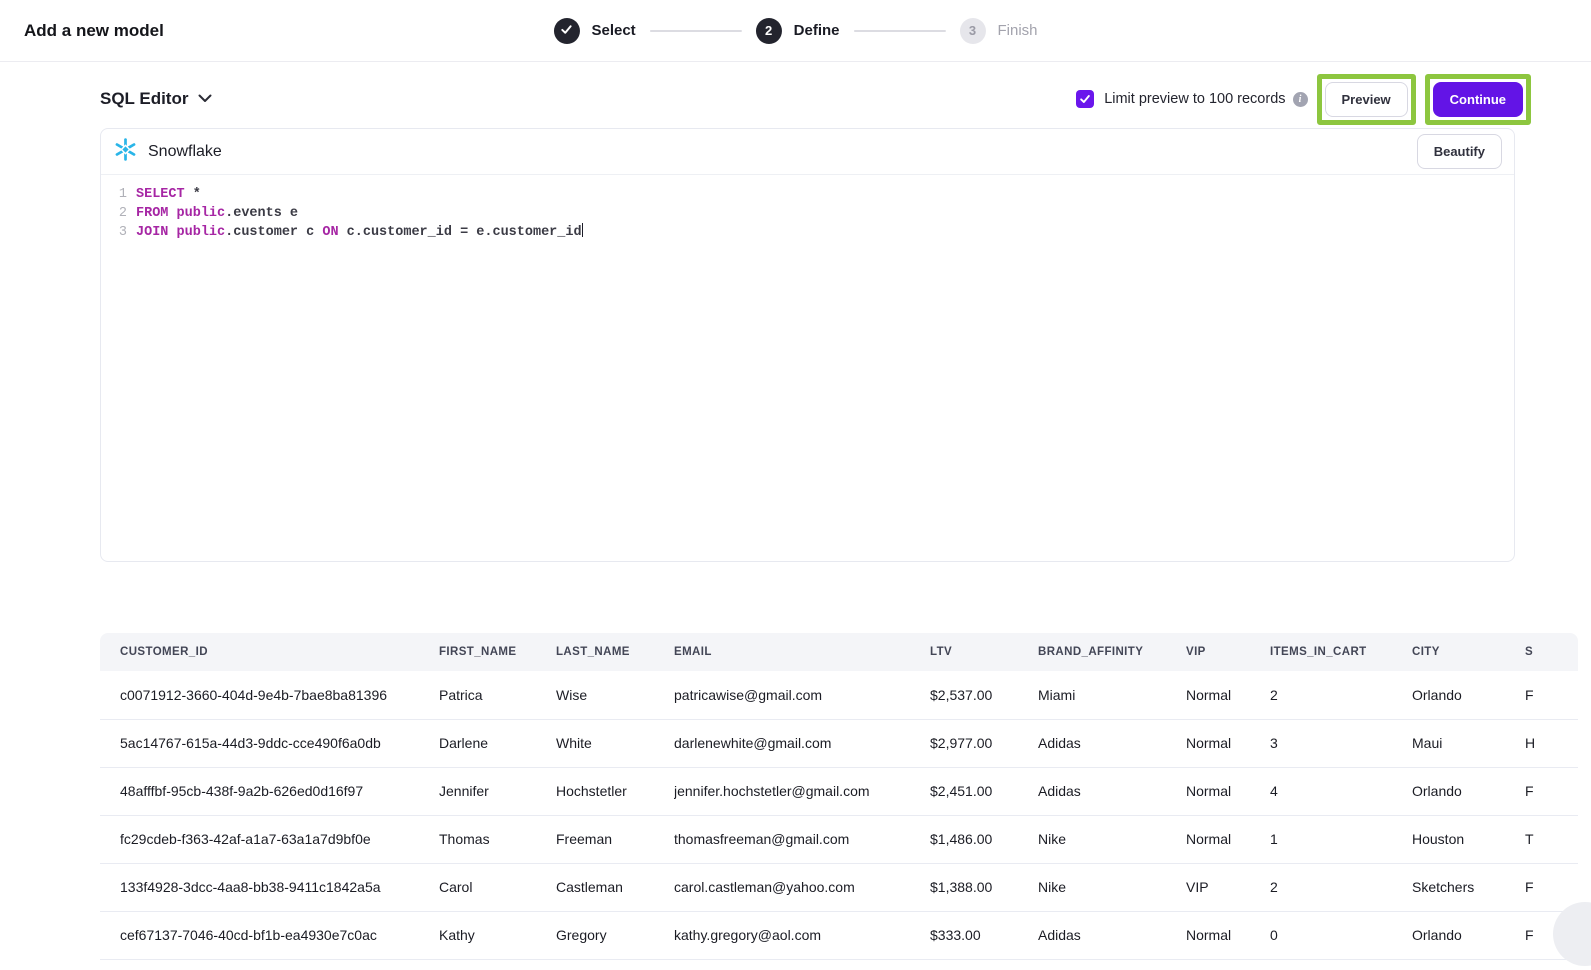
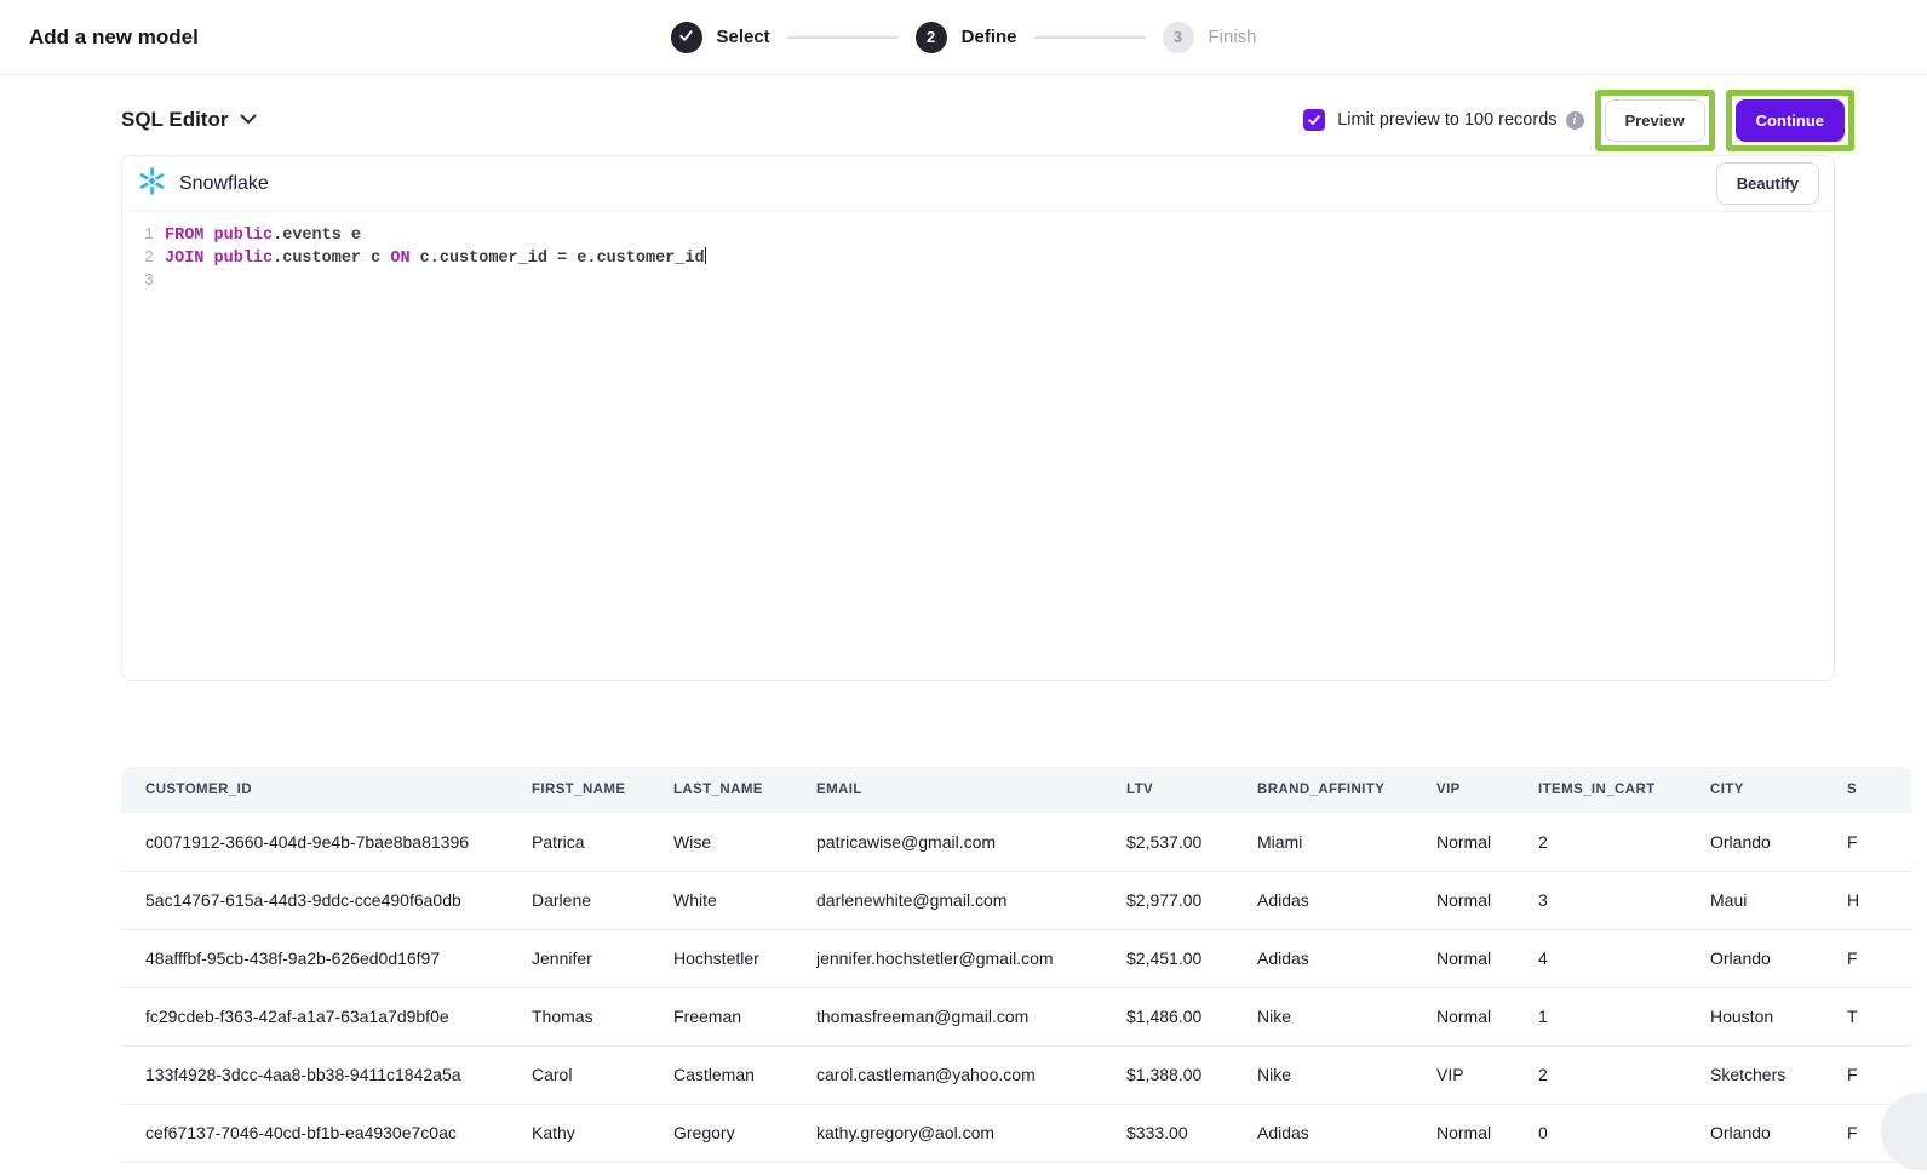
  Add a new model
  Select
  2
  Define
  3
  Finish
  SQL Editor
  Limit preview to 100 records
  i
  Preview
  Continue
  Snowflake
  Beautify
  1
  2
  3
- SELECT *
  FROM public.events e
  JOIN public.customer c ON c.customer_id = e.customer_id
  CUSTOMER_ID	FIRST_NAME	LAST_NAME	EMAIL	LTV	BRAND_AFFINITY	VIP	ITEMS_IN_CART	CITY	S
  c0071912-3660-404d-9e4b-7bae8ba81396	Patrica	Wise	patricawise@gmail.com	$2,537.00	Miami	Normal	2	Orlando	F
  5ac14767-615a-44d3-9ddc-cce490f6a0db	Darlene	White	darlenewhite@gmail.com	$2,977.00	Adidas	Normal	3	Maui	H
  48afffbf-95cb-438f-9a2b-626ed0d16f97	Jennifer	Hochstetler	jennifer.hochstetler@gmail.com	$2,451.00	Adidas	Normal	4	Orlando	F
  fc29cdeb-f363-42af-a1a7-63a1a7d9bf0e	Thomas	Freeman	thomasfreeman@gmail.com	$1,486.00	Nike	Normal	1	Houston	T
  133f4928-3dcc-4aa8-bb38-9411c1842a5a	Carol	Castleman	carol.castleman@yahoo.com	$1,388.00	Nike	VIP	2	Sketchers	F
  cef67137-7046-40cd-bf1b-ea4930e7c0ac	Kathy	Gregory	kathy.gregory@aol.com	$333.00	Adidas	Normal	0	Orlando	F
